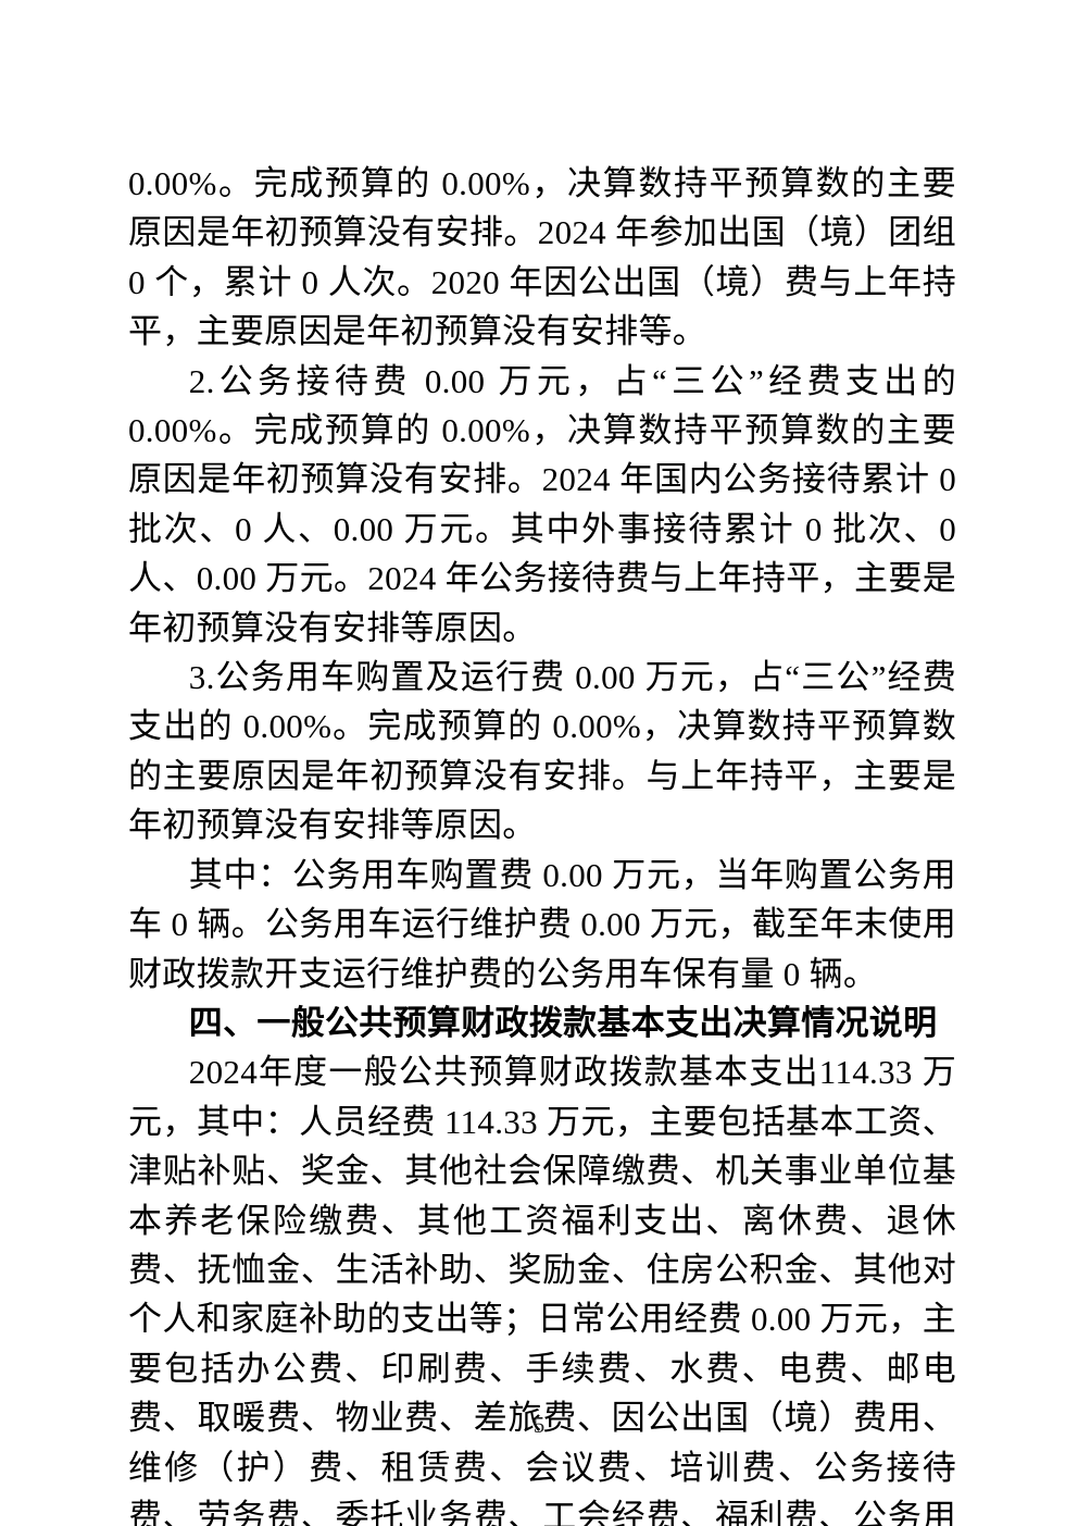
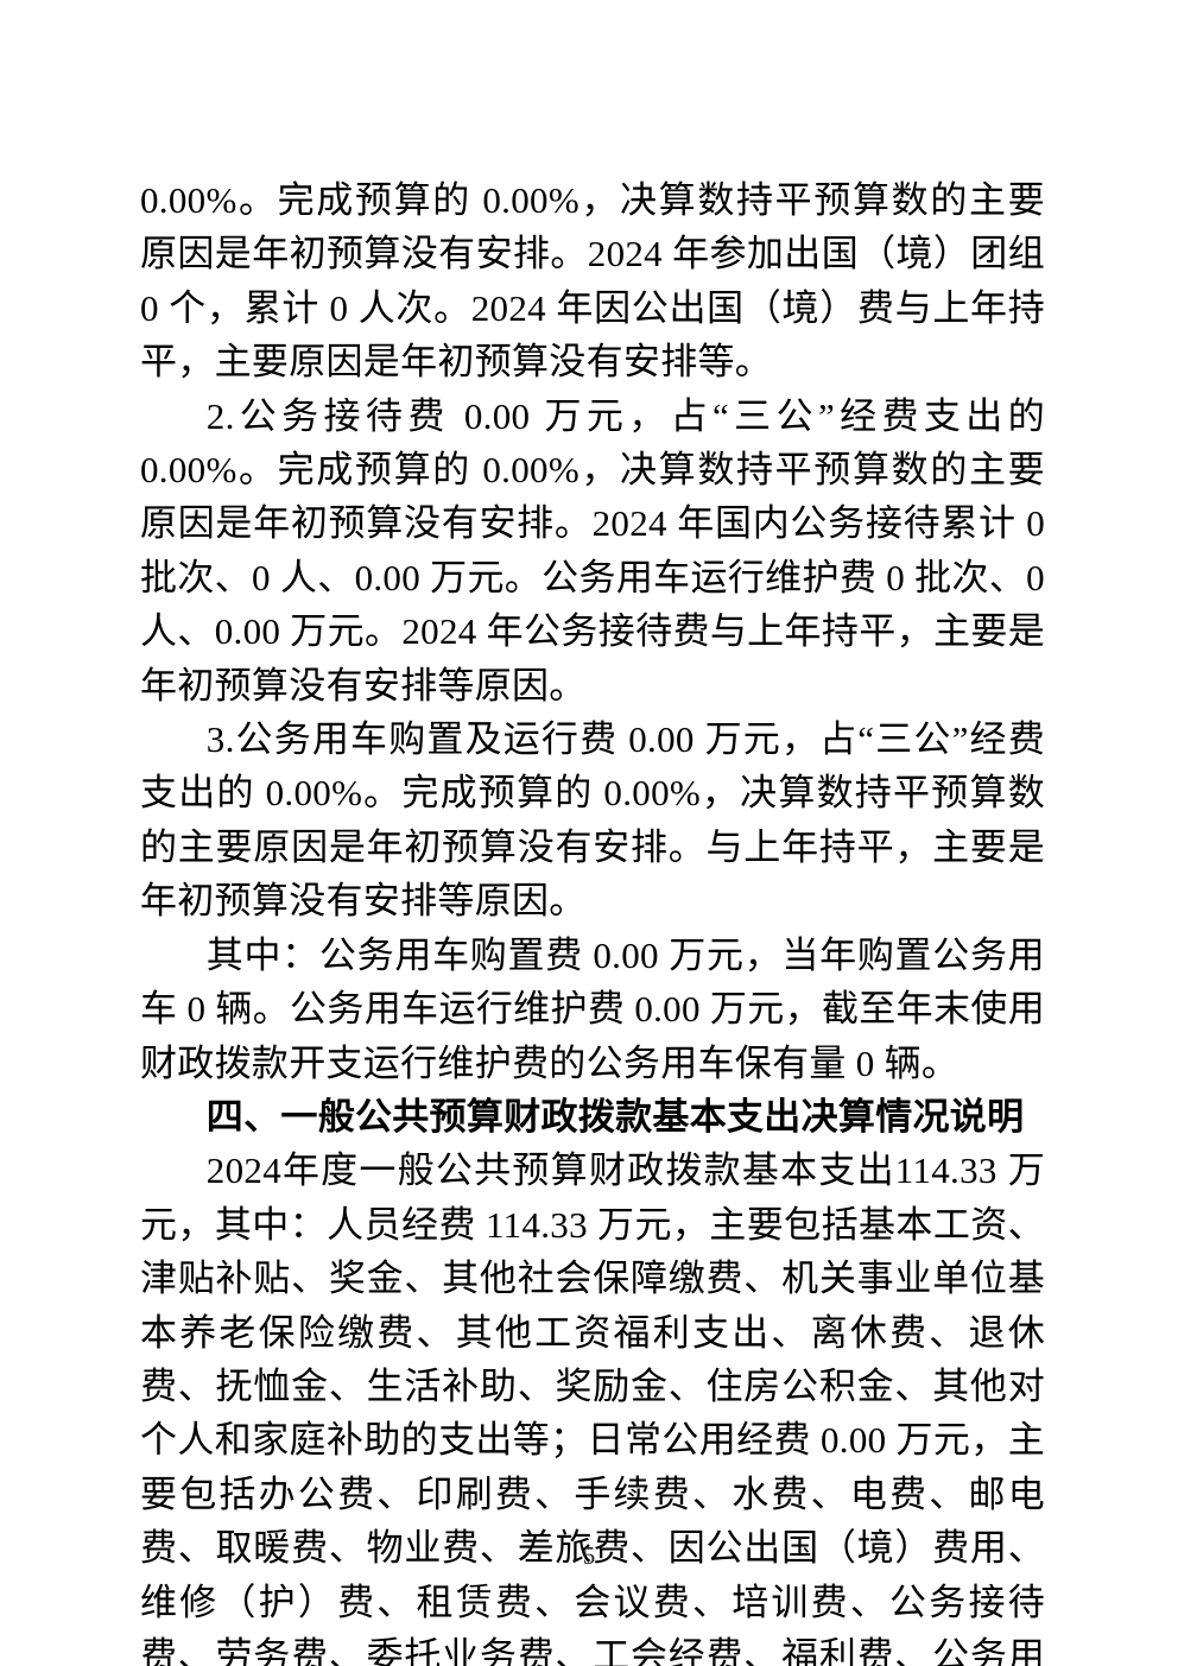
- 0.00%。完成预算的 0.00%，决算数持平预算数的主要原因是年初预算没有安排。2024 年参加出国（境）团组 0 个，累计 0 人次。2020 年因公出国（境）费与上年持平，主要原因是年初预算没有安排等。
+ 0.00%。完成预算的 0.00%，决算数持平预算数的主要原因是年初预算没有安排。2024 年参加出国（境）团组 0 个，累计 0 人次。2024 年因公出国（境）费与上年持平，主要原因是年初预算没有安排等。
- 2.公务接待费 0.00 万元，占“三公”经费支出的 0.00%。完成预算的 0.00%，决算数持平预算数的主要原因是年初预算没有安排。2024 年国内公务接待累计 0 批次、0 人、0.00 万元。其中外事接待累计 0 批次、0 人、0.00 万元。2024 年公务接待费与上年持平，主要是年初预算没有安排等原因。
+ 2.公务接待费 0.00 万元，占“三公”经费支出的 0.00%。完成预算的 0.00%，决算数持平预算数的主要原因是年初预算没有安排。2024 年国内公务接待累计 0 批次、0 人、0.00 万元。公务用车运行维护费 0 批次、0 人、0.00 万元。2024 年公务接待费与上年持平，主要是年初预算没有安排等原因。
  3.公务用车购置及运行费 0.00 万元，占“三公”经费支出的 0.00%。完成预算的 0.00%，决算数持平预算数的主要原因是年初预算没有安排。与上年持平，主要是年初预算没有安排等原因。
  其中：公务用车购置费 0.00 万元，当年购置公务用车 0 辆。公务用车运行维护费 0.00 万元，截至年末使用财政拨款开支运行维护费的公务用车保有量 0 辆。
  四、一般公共预算财政拨款基本支出决算情况说明
  2024年度一般公共预算财政拨款基本支出114.33 万元，其中：人员经费 114.33 万元，主要包括基本工资、津贴补贴、奖金、其他社会保障缴费、机关事业单位基本养老保险缴费、其他工资福利支出、离休费、退休费、抚恤金、生活补助、奖励金、住房公积金、其他对个人和家庭补助的支出等；日常公用经费 0.00 万元，主要包括办公费、印刷费、手续费、水费、电费、邮电费、取暖费、物业费、差旅费、因公出国（境）费用、维修（护）费、租赁费、会议费、培训费、公务接待费、劳务费、委托业务费、工会经费、福利费、公务用
  5
